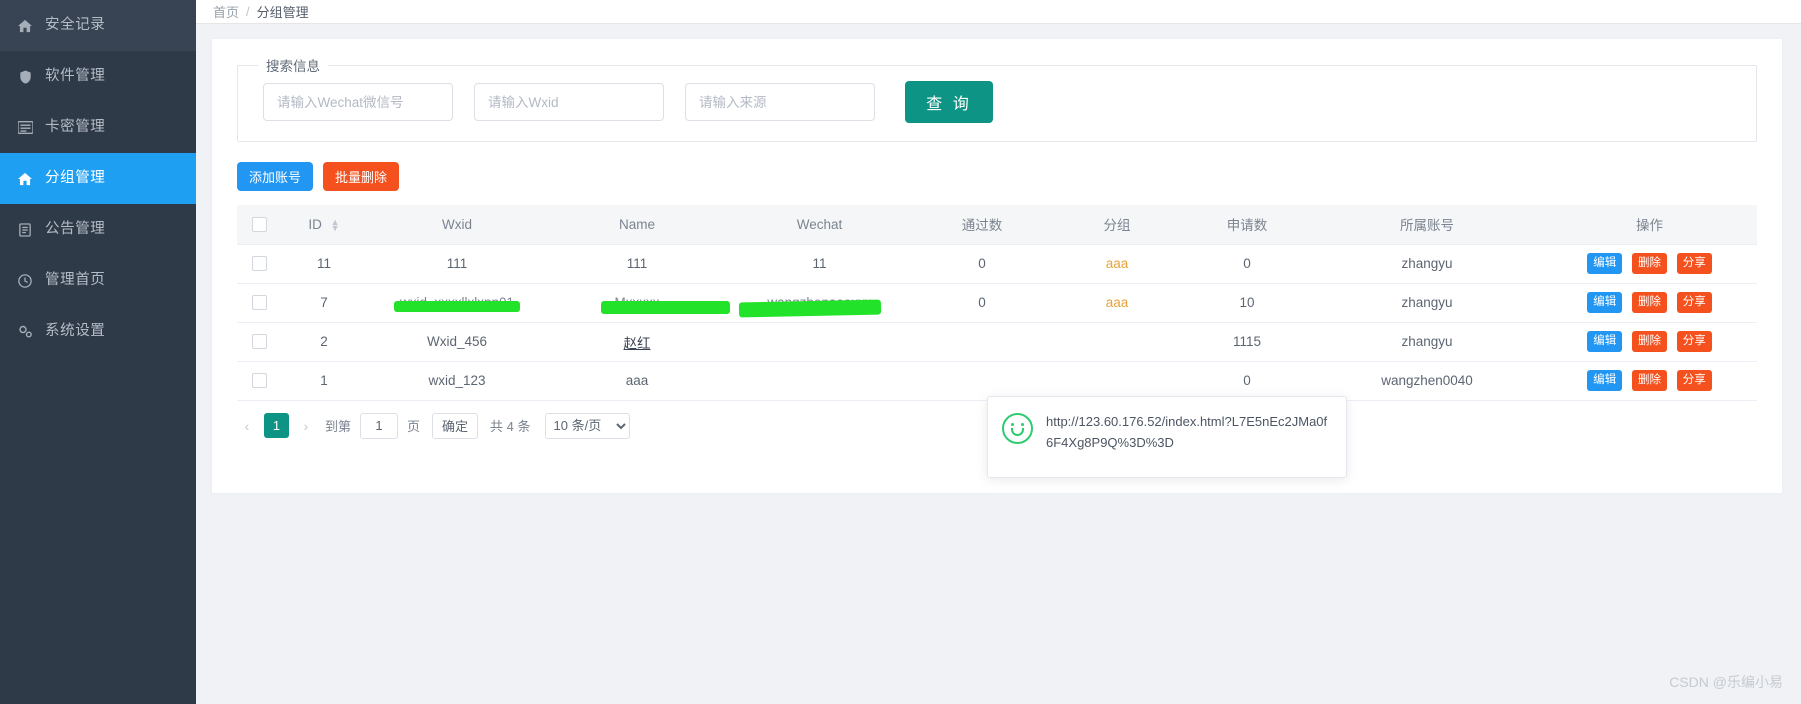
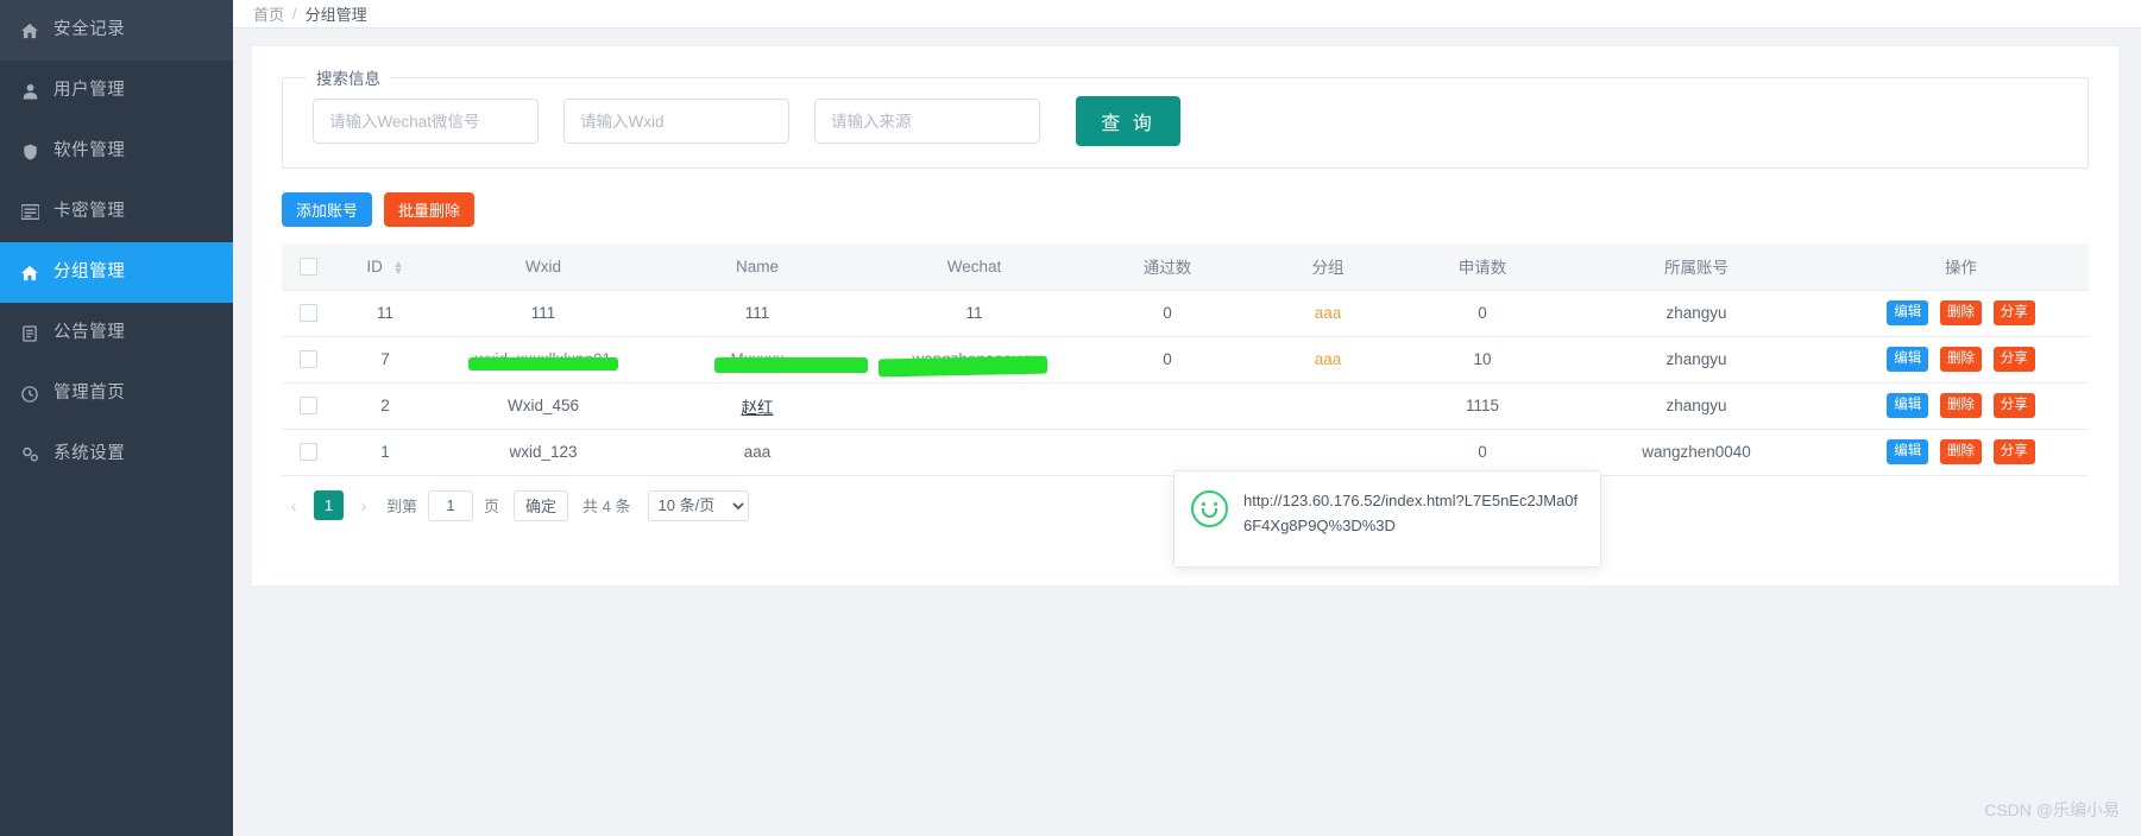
  安全记录
+ 用户管理
  软件管理
  卡密管理
  分组管理
  公告管理
  管理首页
  系统设置
  首页
  /
  分组管理
  搜索信息
  请输入Wechat微信号
  请输入Wxid
  请输入来源
  查 询
  添加账号
  批量删除
  	ID ▲▼	Wxid	Name	Wechat	通过数	分组	申请数	所属账号	操作
  	11	111	111	11	0	aaa	0	zhangyu	编辑 删除 分享
  	7	wxid_xxxxllxlxpp01	Mxxxxx	wangzhenaaaxxx	0	aaa	10	zhangyu	编辑 删除 分享
  	2	Wxid_456	赵红				1115	zhangyu	编辑 删除 分享
  	1	wxid_123	aaa				0	wangzhen0040	编辑 删除 分享
  ‹
  1
  ›
  到第
  1
  页
  确定
  共 4 条
  10 条/页
  http://123.60.176.52/index.html?L7E5nEc2JMa0f6F4Xg8P9Q%3D%3D
  CSDN @乐编小易
